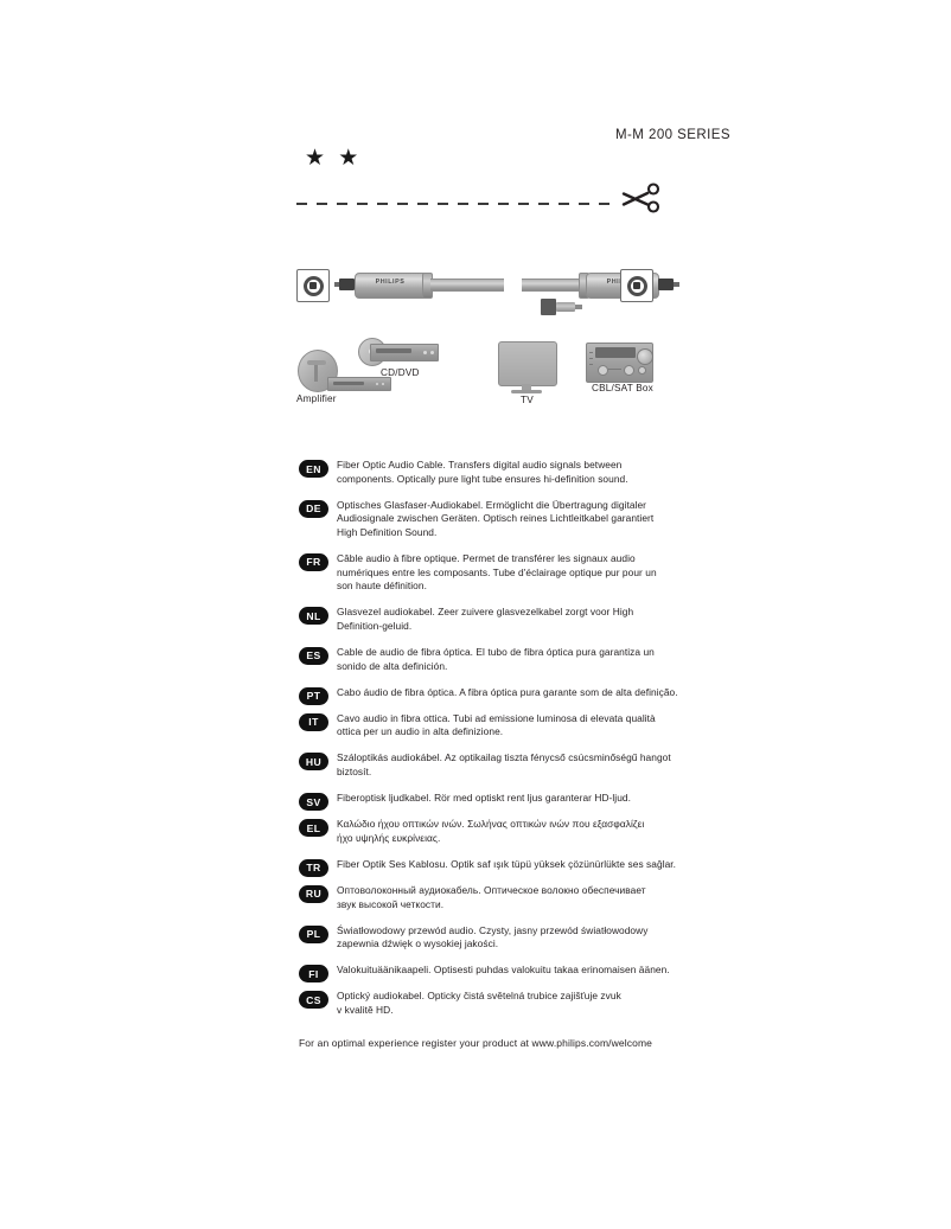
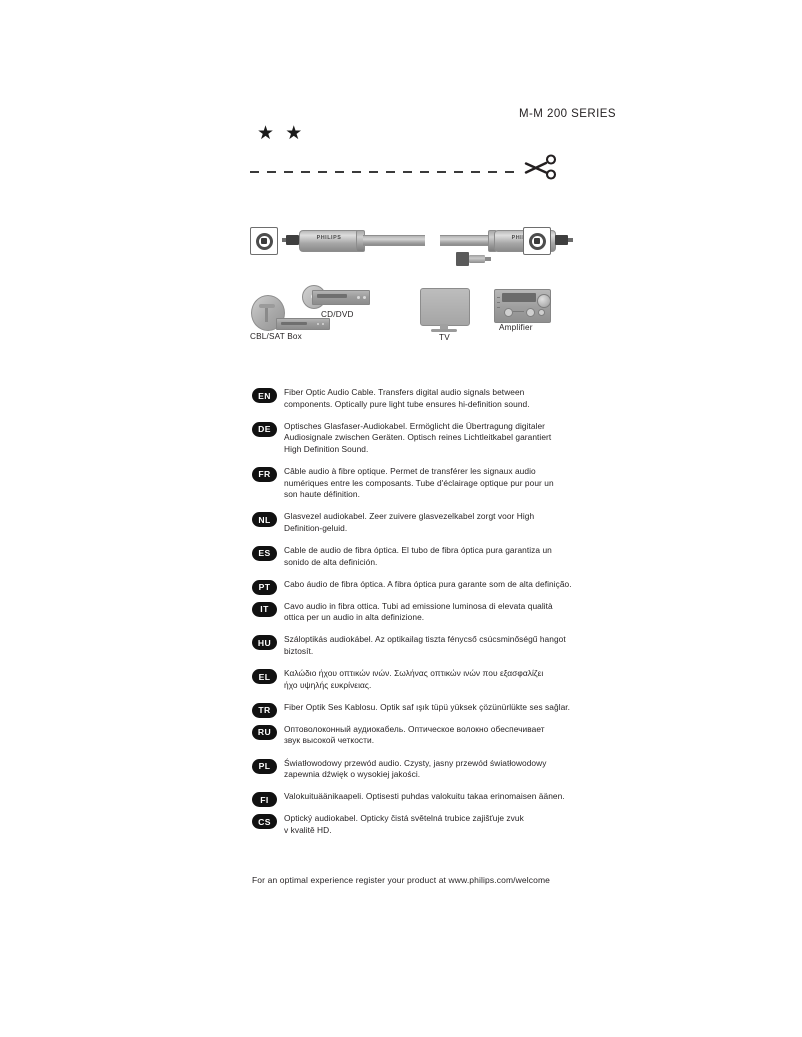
  M-M 200 SERIES
  ★ ★
- Amplifier
+ CBL/SAT Box
  CD/DVD
  TV
- CBL/SAT Box
+ Amplifier
  EN
  Fiber Optic Audio Cable. Transfers digital audio signals between
  components. Optically pure light tube ensures hi-definition sound.
  DE
  Optisches Glasfaser-Audiokabel. Ermöglicht die Übertragung digitaler
  Audiosignale zwischen Geräten. Optisch reines Lichtleitkabel garantiert
  High Definition Sound.
  FR
  Câble audio à fibre optique. Permet de transférer les signaux audio
  numériques entre les composants. Tube d'éclairage optique pur pour un
  son haute définition.
  NL
  Glasvezel audiokabel. Zeer zuivere glasvezelkabel zorgt voor High
  Definition-geluid.
  ES
  Cable de audio de fibra óptica. El tubo de fibra óptica pura garantiza un
  sonido de alta definición.
  PT
  Cabo áudio de fibra óptica. A fibra óptica pura garante som de alta definição.
  IT
  Cavo audio in fibra ottica. Tubi ad emissione luminosa di elevata qualità
  ottica per un audio in alta definizione.
  HU
  Száloptikás audiokábel. Az optikailag tiszta fénycső csúcsminőségű hangot
  biztosít.
- SV
- Fiberoptisk ljudkabel. Rör med optiskt rent ljus garanterar HD-ljud.
  EL
  Καλώδιο ήχου οπτικών ινών. Σωλήνας οπτικών ινών που εξασφαλίζει
  ήχο υψηλής ευκρίνειας.
  TR
  Fiber Optik Ses Kablosu. Optik saf ışık tüpü yüksek çözünürlükte ses sağlar.
  RU
  Оптоволоконный аудиокабель. Оптическое волокно обеспечивает
  звук высокой четкости.
  PL
  Światłowodowy przewód audio. Czysty, jasny przewód światłowodowy
  zapewnia dźwięk o wysokiej jakości.
  FI
  Valokuituäänikaapeli. Optisesti puhdas valokuitu takaa erinomaisen äänen.
  CS
  Optický audiokabel. Opticky čistá světelná trubice zajišťuje zvuk
  v kvalitě HD.
  For an optimal experience register your product at www.philips.com/welcome
